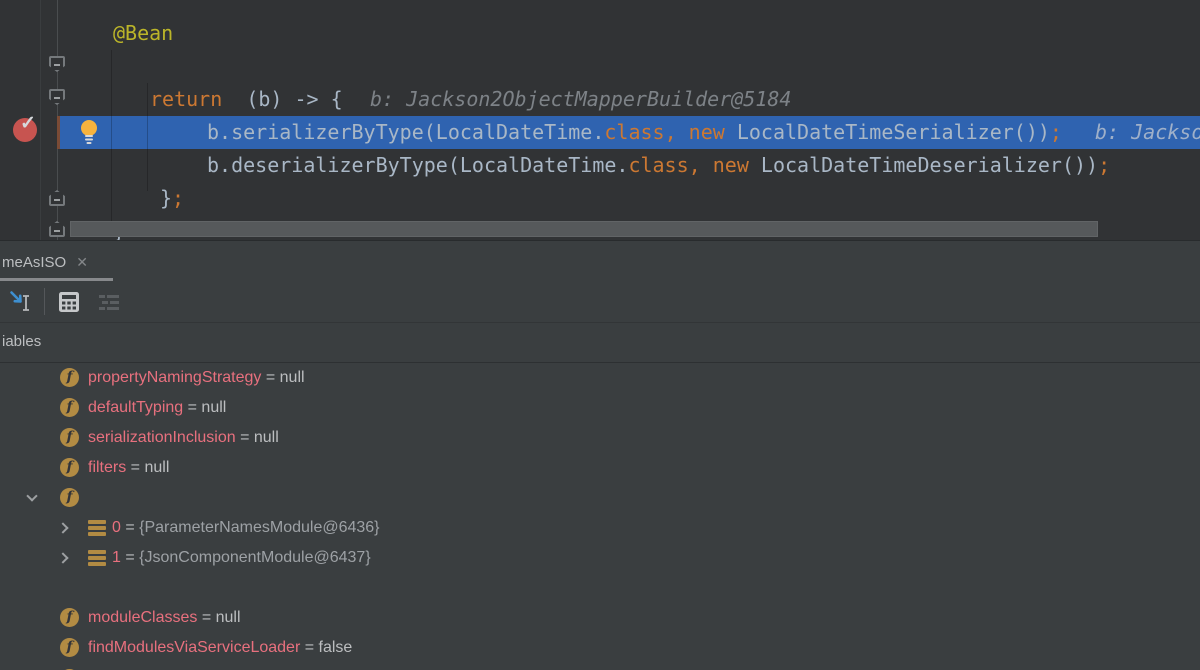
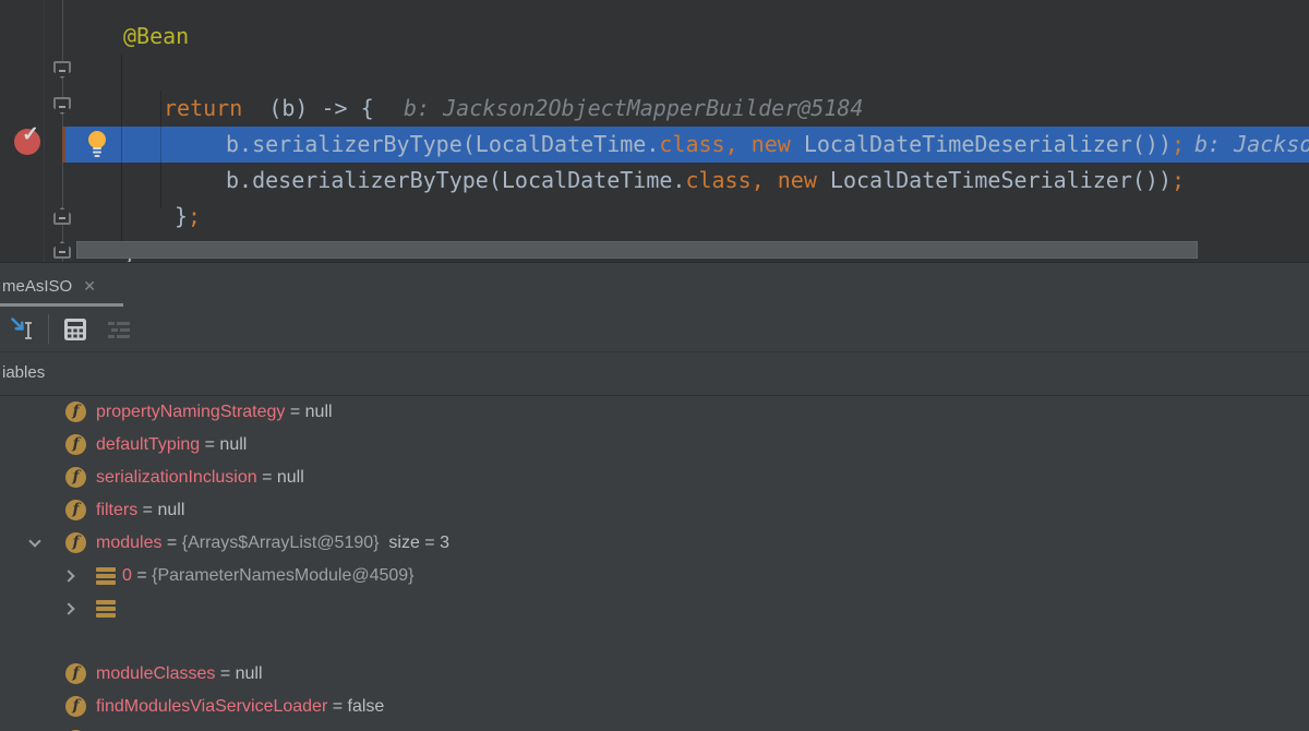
  ✓
  @Bean
  return (b) -> {
  b: Jackson2ObjectMapperBuilder@5184
- b.serializerByType(LocalDateTime.class, new LocalDateTimeSerializer());
+ b.serializerByType(LocalDateTime.class, new LocalDateTimeDeserializer());
  b: Jackso
- b.deserializerByType(LocalDateTime.class, new LocalDateTimeDeserializer());
+ b.deserializerByType(LocalDateTime.class, new LocalDateTimeSerializer());
  };
  meAsISO
  ✕
  iables
  f
  propertyNamingStrategy = null
  f
  defaultTyping = null
  f
  serializationInclusion = null
  f
  filters = null
  f
+ modules = {Arrays$ArrayList@5190} size = 3
- 0 = {ParameterNamesModule@6436}
+ 0 = {ParameterNamesModule@4509}
- 1 = {JsonComponentModule@6437}
  f
  moduleClasses = null
  f
  findModulesViaServiceLoader = false
